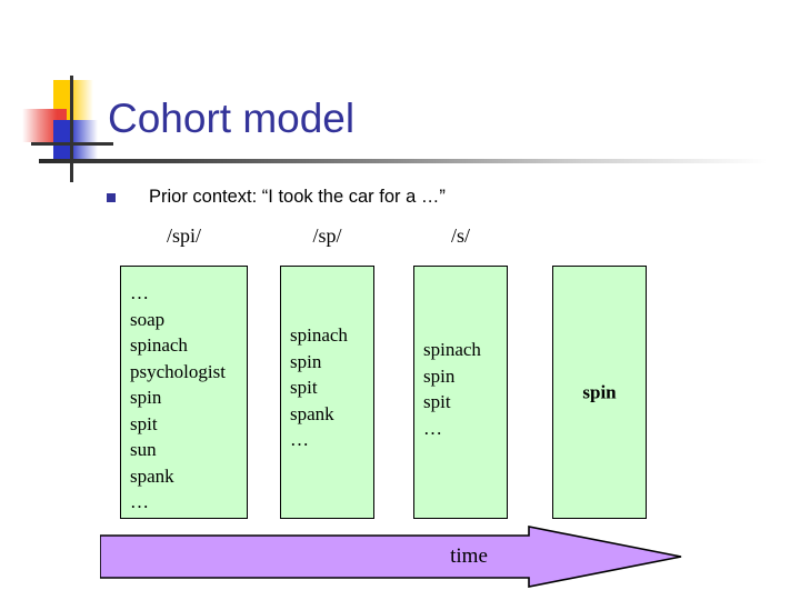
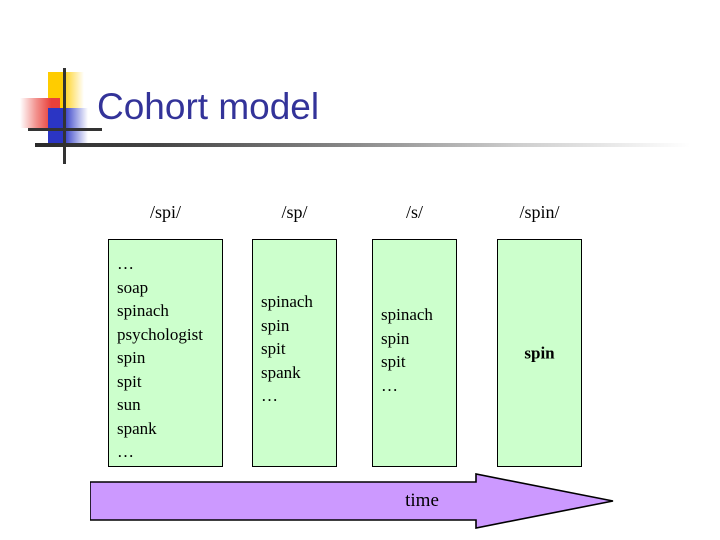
  Cohort model
- Prior context: “I took the car for a …”
  /spi/
  /sp/
  /s/
+ /spin/
  …
  soap
  spinach
  psychologist
  spin
  spit
  sun
  spank
  …
  spinach
  spin
  spit
  spank
  …
  spinach
  spin
  spit
  …
  spin
  time
